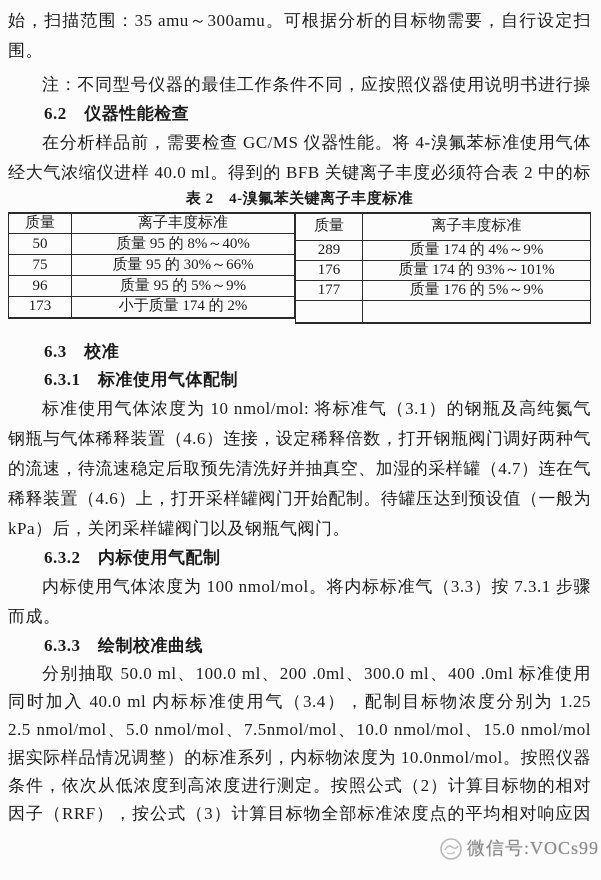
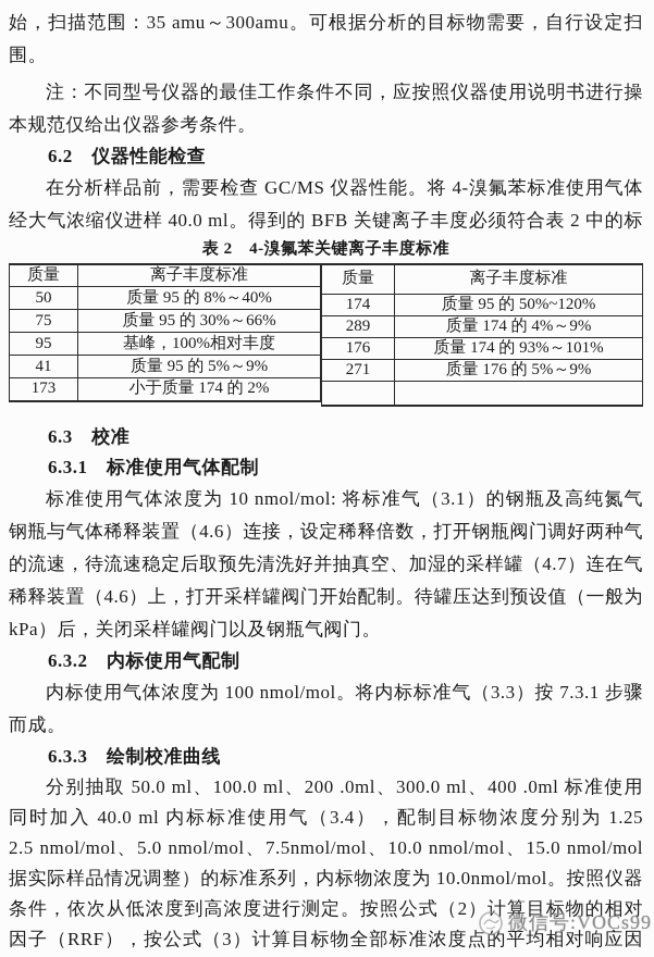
  始，扫描范围：35 amu～300amu。可根据分析的目标物需要，自行设定扫
  围。
  注：不同型号仪器的最佳工作条件不同，应按照仪器使用说明书进行操
+ 本规范仅给出仪器参考条件。
  6.2 仪器性能检查
  在分析样品前，需要检查 GC/MS 仪器性能。将 4-溴氟苯标准使用气体
  经大气浓缩仪进样 40.0 ml。得到的 BFB 关键离子丰度必须符合表 2 中的标
  表 2 4-溴氟苯关键离子丰度标准
  质量	离子丰度标准
  50	质量 95 的 8%～40%
  75	质量 95 的 30%～66%
+ 95	基峰，100%相对丰度
- 96	质量 95 的 5%～9%
+ 41	质量 95 的 5%～9%
  173	小于质量 174 的 2%
  质量	离子丰度标准
+ 174	质量 95 的 50%~120%
  289	质量 174 的 4%～9%
  176	质量 174 的 93%～101%
- 177	质量 176 的 5%～9%
+ 271	质量 176 的 5%～9%
  6.3 校准
  6.3.1 标准使用气体配制
  标准使用气体浓度为 10 nmol/mol: 将标准气（3.1）的钢瓶及高纯氮气
  钢瓶与气体稀释装置（4.6）连接，设定稀释倍数，打开钢瓶阀门调好两种气
  的流速，待流速稳定后取预先清洗好并抽真空、加湿的采样罐（4.7）连在气
  稀释装置（4.6）上，打开采样罐阀门开始配制。待罐压达到预设值（一般为
  kPa）后，关闭采样罐阀门以及钢瓶气阀门。
  6.3.2 内标使用气配制
  内标使用气体浓度为 100 nmol/mol。将内标标准气（3.3）按 7.3.1 步骤
  而成。
  6.3.3 绘制校准曲线
  分别抽取 50.0 ml、100.0 ml、200 .0ml、300.0 ml、400 .0ml 标准使用
  同时加入 40.0 ml 内标标准使用气（3.4），配制目标物浓度分别为 1.25
  2.5 nmol/mol、5.0 nmol/mol、7.5nmol/mol、10.0 nmol/mol、15.0 nmol/mol
  据实际样品情况调整）的标准系列，内标物浓度为 10.0nmol/mol。按照仪器
  条件，依次从低浓度到高浓度进行测定。按照公式（2）计算目标物的相对
  因子（RRF），按公式（3）计算目标物全部标准浓度点的平均相对响应因
  微信号:VOCs99
